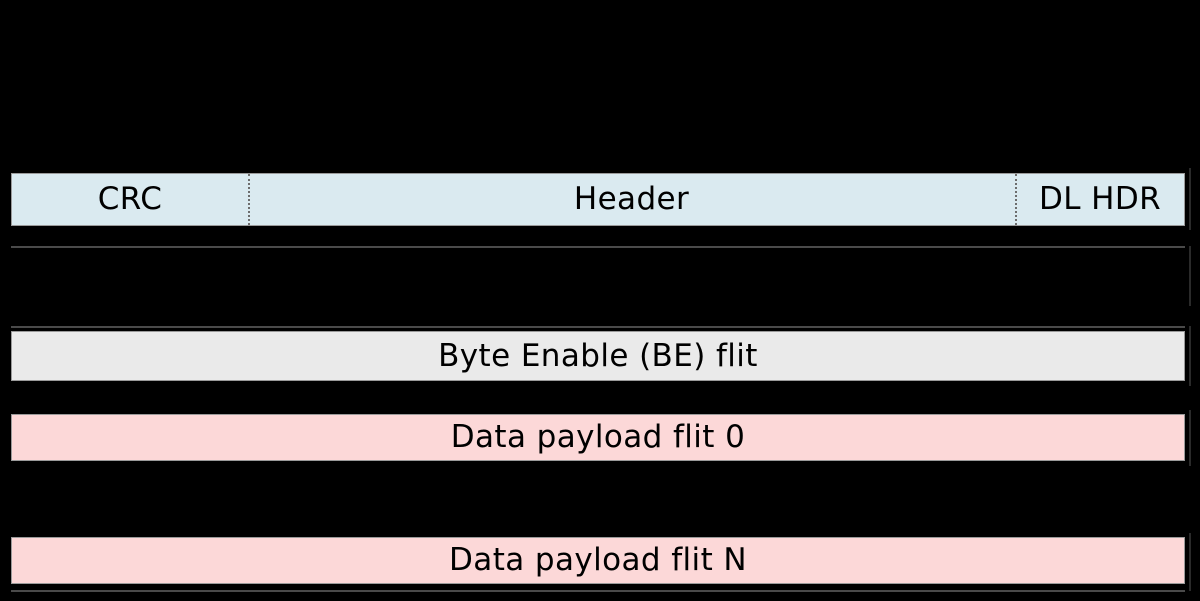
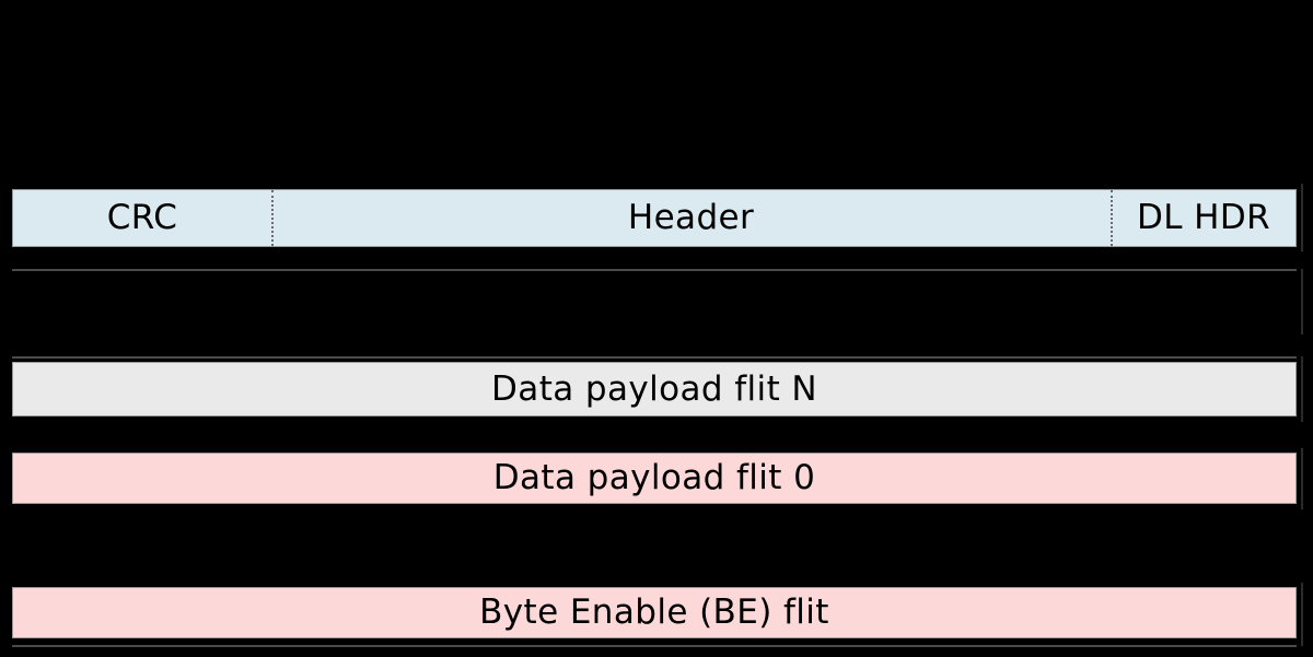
  CRC
  Header
  DL HDR
- Byte Enable (BE) flit
+ Data payload flit N
  Data payload flit 0
- Data payload flit N
+ Byte Enable (BE) flit
